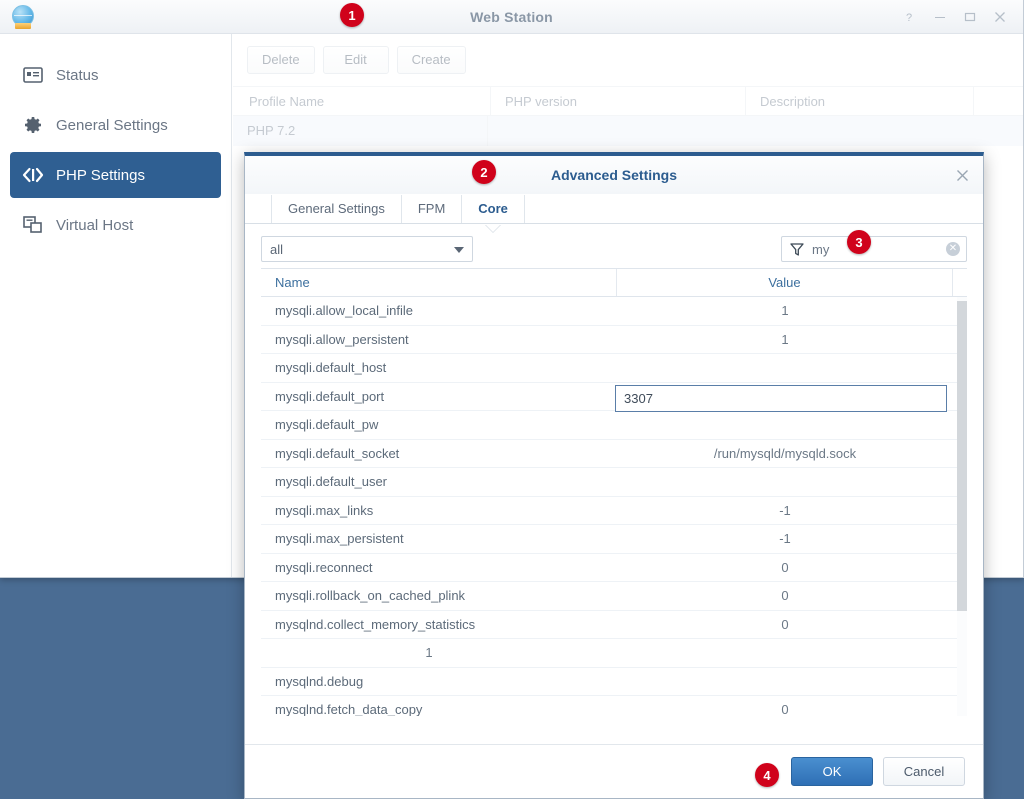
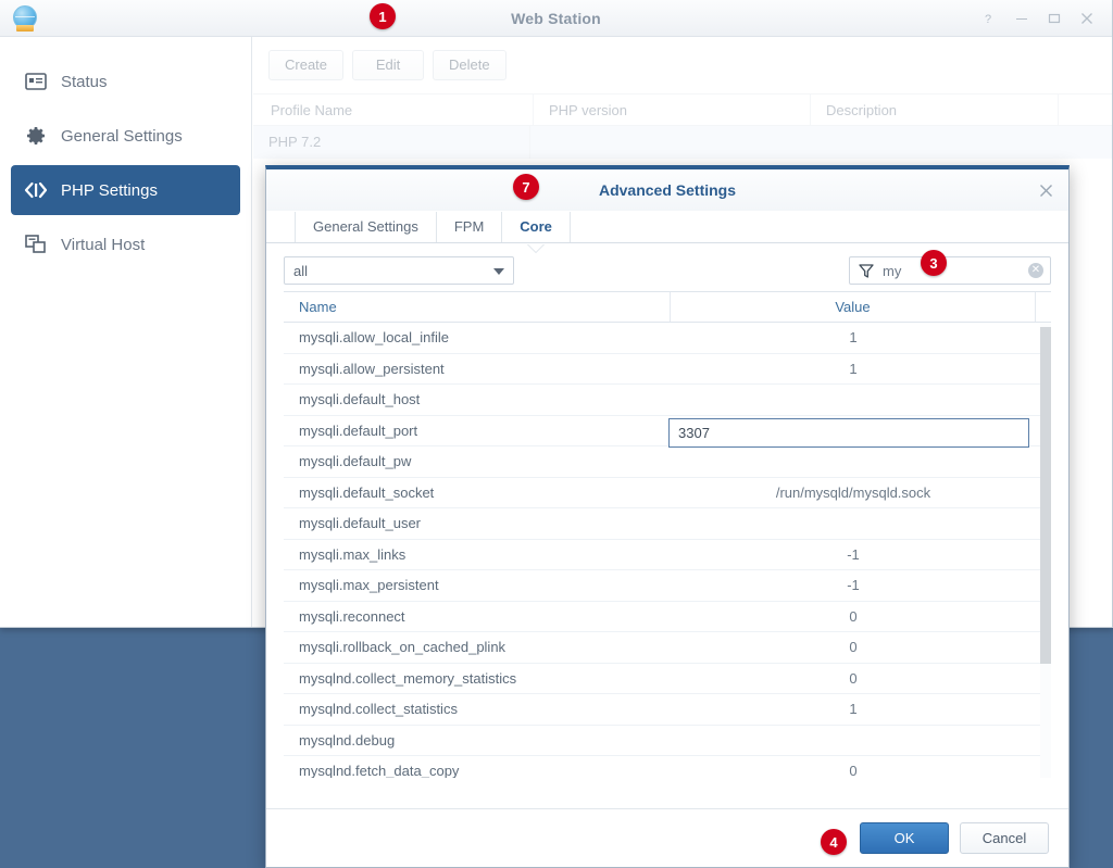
  Web Station
  ?
  Status
  General Settings
  PHP Settings
  Virtual Host
- Delete
+ Create
  Edit
- Create
+ Delete
  Profile Name
  PHP version
  Description
  PHP 7.2
  Advanced Settings
  General Settings
  FPM
  Core
  all
  my
  ✕
  Name
  Value
  mysqli.allow_local_infile
  1
  mysqli.allow_persistent
  1
  mysqli.default_host
  mysqli.default_port
  3307
  mysqli.default_pw
  mysqli.default_socket
  /run/mysqld/mysqld.sock
  mysqli.default_user
  mysqli.max_links
  -1
  mysqli.max_persistent
  -1
  mysqli.reconnect
  0
  mysqli.rollback_on_cached_plink
  0
  mysqlnd.collect_memory_statistics
  0
+ mysqlnd.collect_statistics
  1
  mysqlnd.debug
  mysqlnd.fetch_data_copy
  0
  OK
  Cancel
  1
- 2
+ 7
  3
  4
